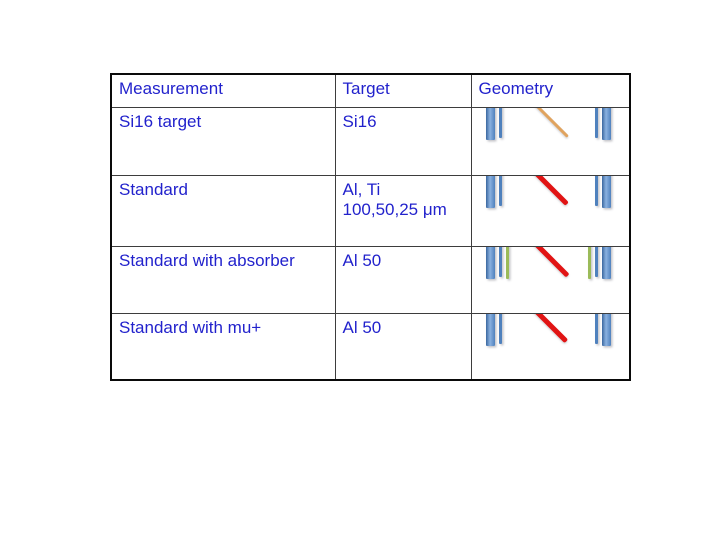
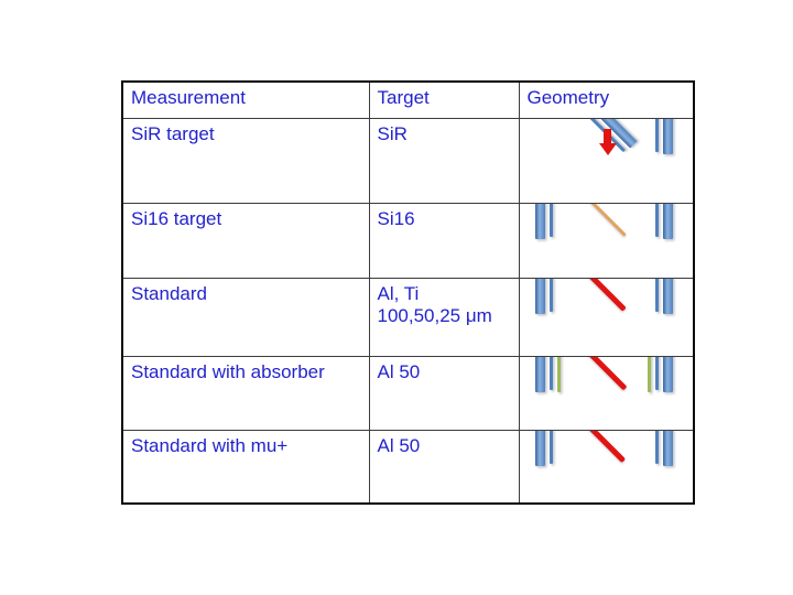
  Measurement	Target	Geometry
+ SiR target	SiR
  Si16 target	Si16
  Standard	Al, Ti 100,50,25 μm
  Standard with absorber	Al 50
  Standard with mu+	Al 50
